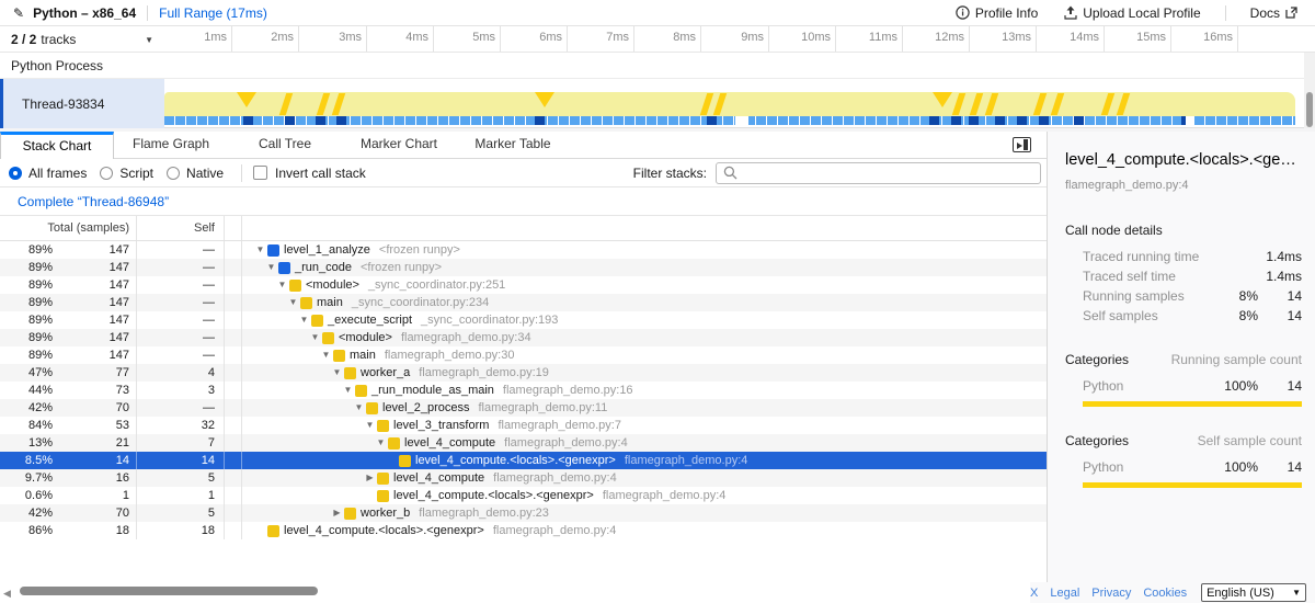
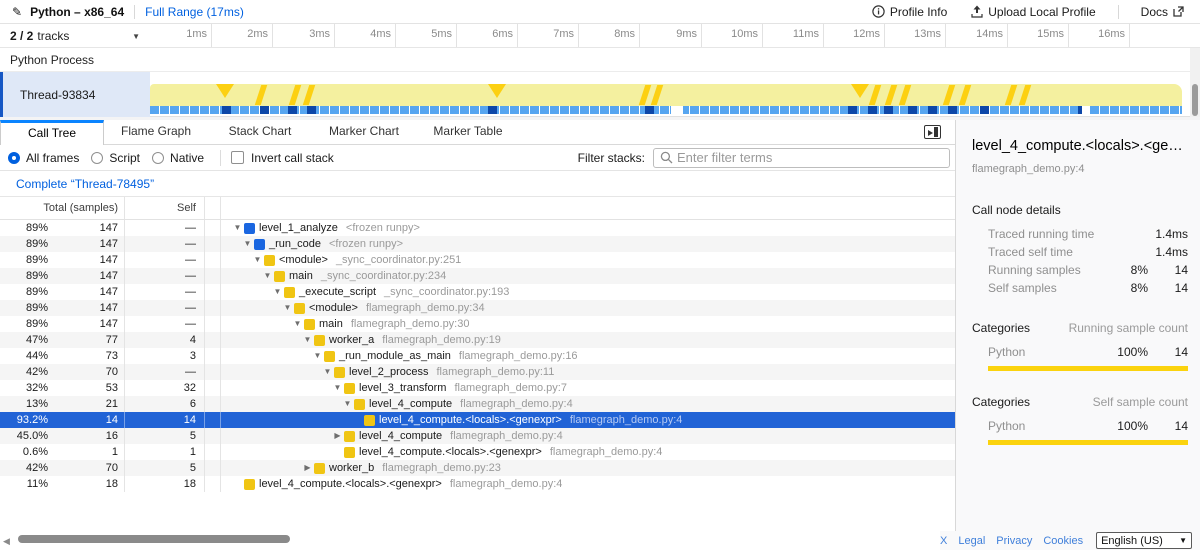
  ✎
  Python – x86_64
  Full Range (17ms)
  Profile Info
  Upload Local Profile
  Docs
  2 / 2
  tracks
  ▼
  1ms
  2ms
  3ms
  4ms
  5ms
  6ms
  7ms
  8ms
  9ms
  10ms
  11ms
  12ms
  13ms
  14ms
  15ms
  16ms
  Python Process
  Thread-93834
- Stack Chart
+ Call Tree
  Flame Graph
- Call Tree
+ Stack Chart
  Marker Chart
  Marker Table
  All frames
  Script
  Native
  Invert call stack
  Filter stacks:
+ Enter filter terms
- Complete “Thread-86948”
+ Complete “Thread-78495”
  Total (samples)
  Self
  89%
  147
  —
  ▼
  level_1_analyze
  <frozen runpy>
  89%
  147
  —
  ▼
  _run_code
  <frozen runpy>
  89%
  147
  —
  ▼
  <module>
  _sync_coordinator.py:251
  89%
  147
  —
  ▼
  main
  _sync_coordinator.py:234
  89%
  147
  —
  ▼
  _execute_script
  _sync_coordinator.py:193
  89%
  147
  —
  ▼
  <module>
  flamegraph_demo.py:34
  89%
  147
  —
  ▼
  main
  flamegraph_demo.py:30
  47%
  77
  4
  ▼
  worker_a
  flamegraph_demo.py:19
  44%
  73
  3
  ▼
  _run_module_as_main
  flamegraph_demo.py:16
  42%
  70
  —
  ▼
  level_2_process
  flamegraph_demo.py:11
- 84%
+ 32%
  53
  32
  ▼
  level_3_transform
  flamegraph_demo.py:7
  13%
  21
- 7
+ 6
  ▼
  level_4_compute
  flamegraph_demo.py:4
- 8.5%
+ 93.2%
  14
  14
  level_4_compute.<locals>.<genexpr>
  flamegraph_demo.py:4
- 9.7%
+ 45.0%
  16
  5
  ▶
  level_4_compute
  flamegraph_demo.py:4
  0.6%
  1
  1
  level_4_compute.<locals>.<genexpr>
  flamegraph_demo.py:4
  42%
  70
  5
  ▶
  worker_b
  flamegraph_demo.py:23
- 86%
+ 11%
  18
  18
  level_4_compute.<locals>.<genexpr>
  flamegraph_demo.py:4
  level_4_compute.<locals>.<gene
  flamegraph_demo.py:4
  Call node details
  Traced running time
  1.4ms
  Traced self time
  1.4ms
  Running samples
  8%
  14
  Self samples
  8%
  14
  Categories
  Running sample count
  Python
  100%
  14
  Categories
  Self sample count
  Python
  100%
  14
  ◀
  X
  Legal
  Privacy
  Cookies
  English (US)
  ▼
